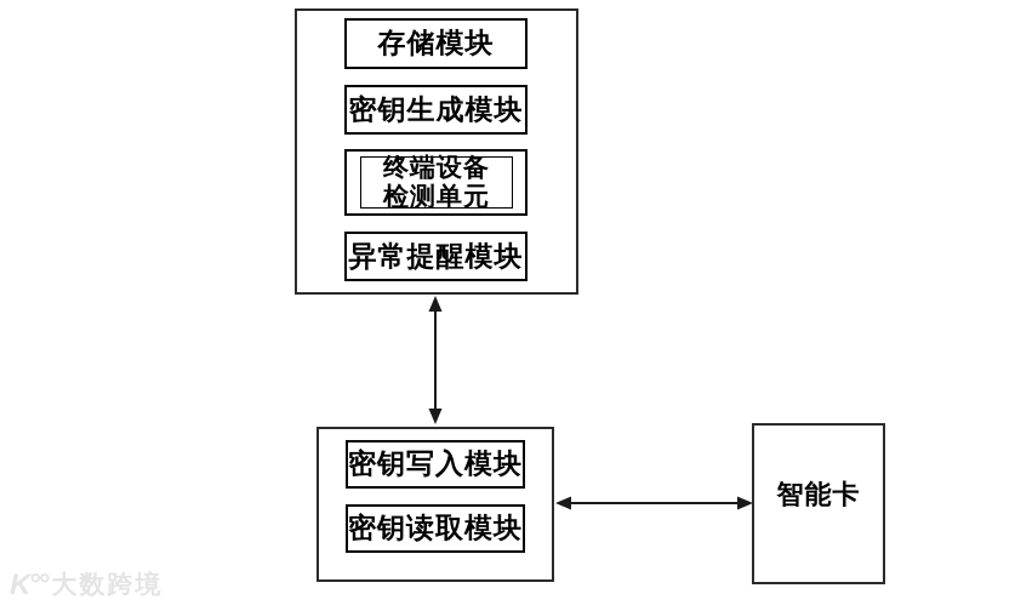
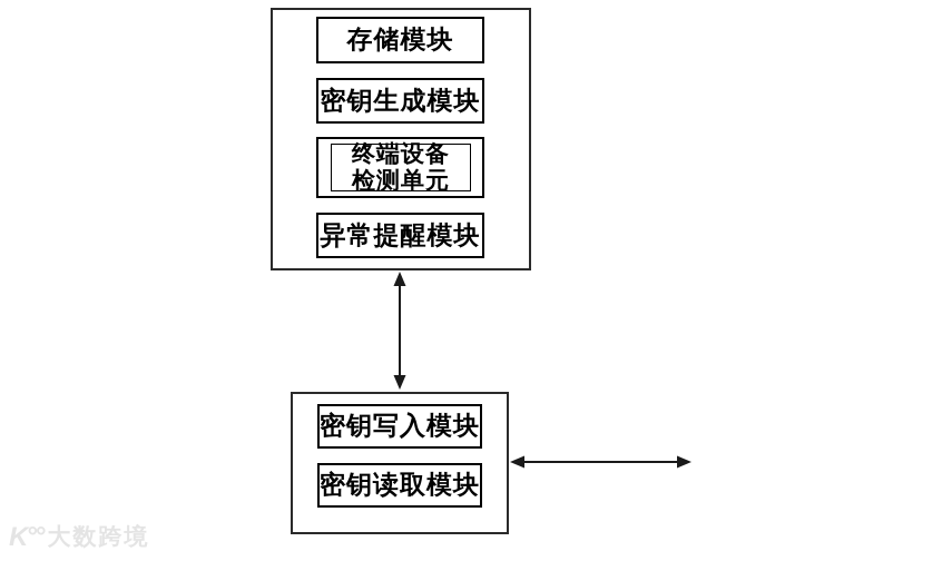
  存储模块
  密钥生成模块
  终端设备
  检测单元
  异常提醒模块
  密钥写入模块
  密钥读取模块
- 智能卡
  K°°
  大数跨境
